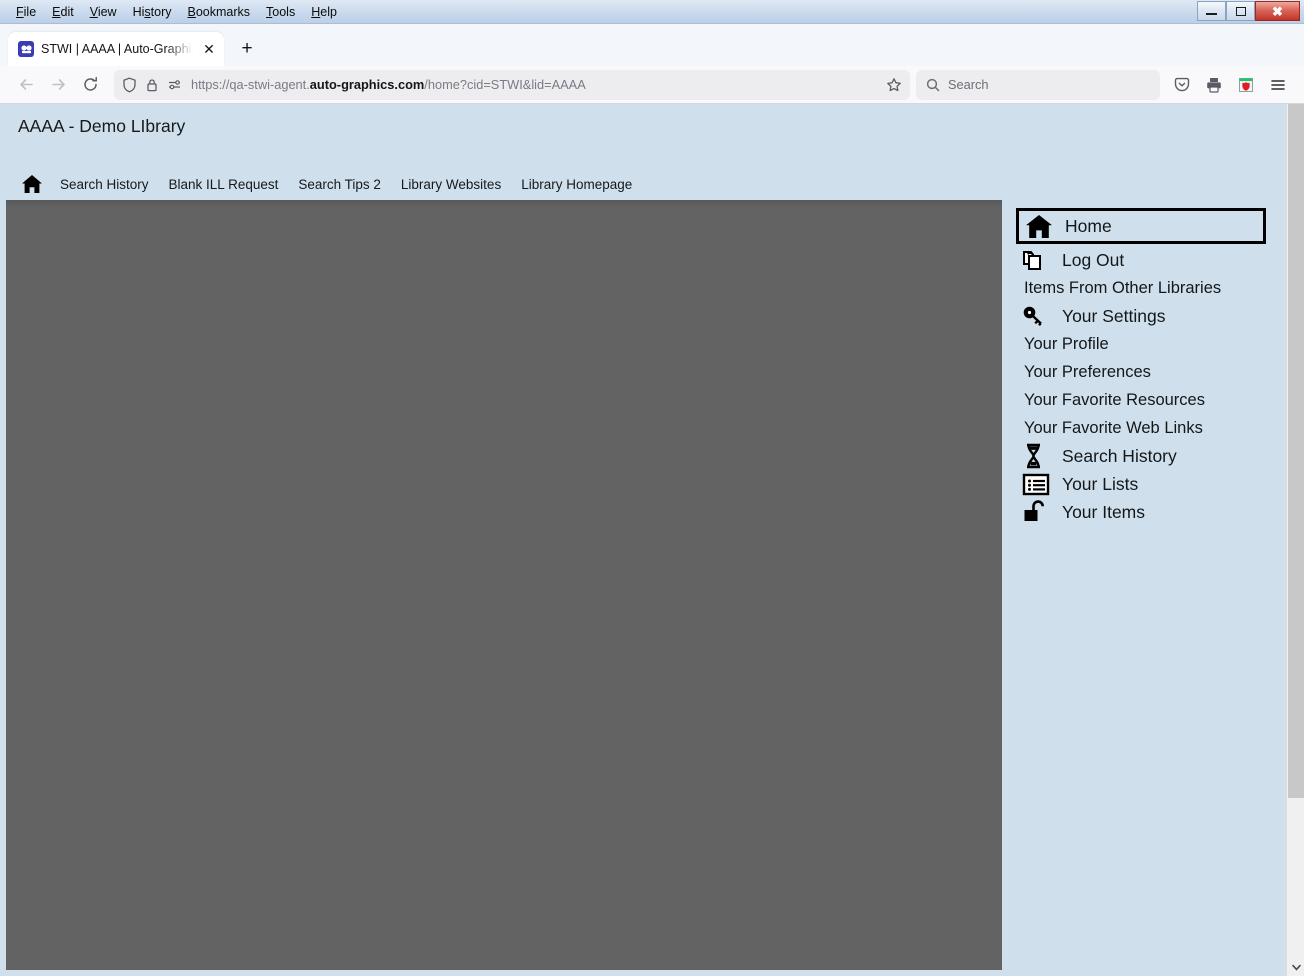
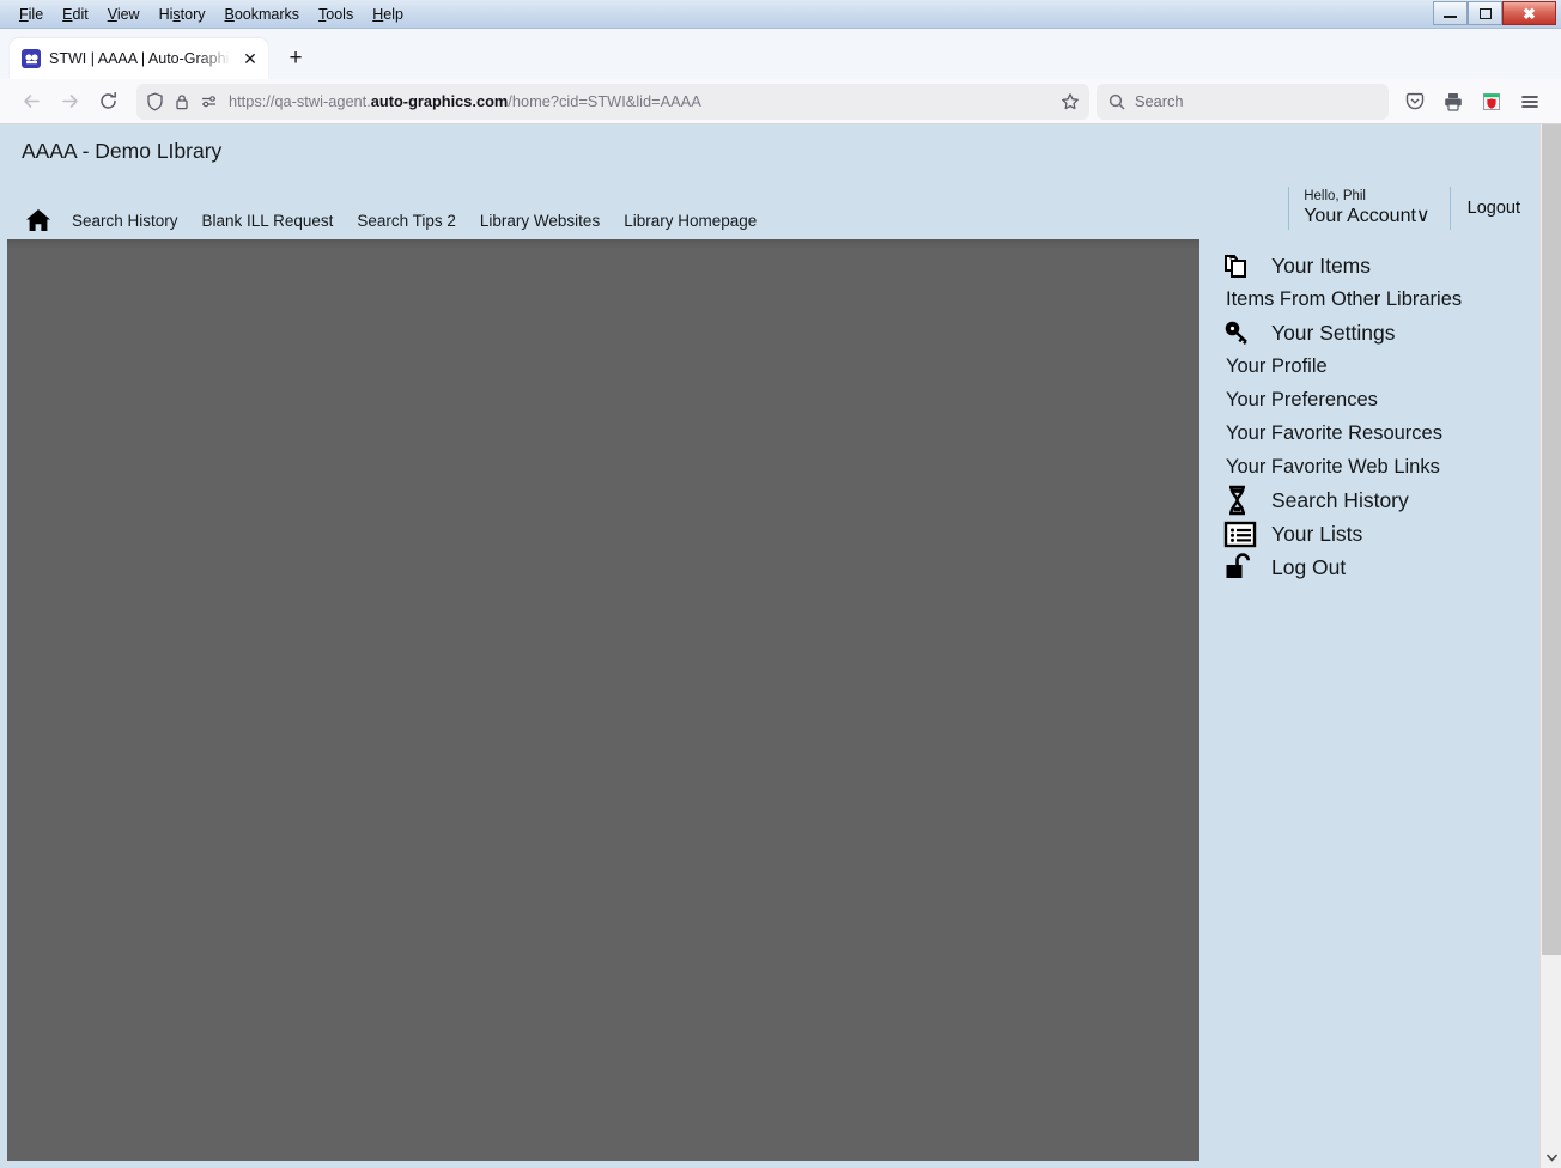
  File
  Edit
  View
  History
  Bookmarks
  Tools
  Help
  ✖
  STWI | AAAA | Auto-Graphi
  ✕
  +
  https://qa-stwi-agent.auto-graphics.com/home?cid=STWI&lid=AAAA
  Search
  AAAA - Demo LIbrary
+ Hello, Phil
+ Your Account∨
+ Logout
  Search History
  Blank ILL Request
  Search Tips 2
  Library Websites
  Library Homepage
- Home
- Log Out
+ Your Items
  Items From Other Libraries
  Your Settings
  Your Profile
  Your Preferences
  Your Favorite Resources
  Your Favorite Web Links
  Search History
  Your Lists
- Your Items
+ Log Out
